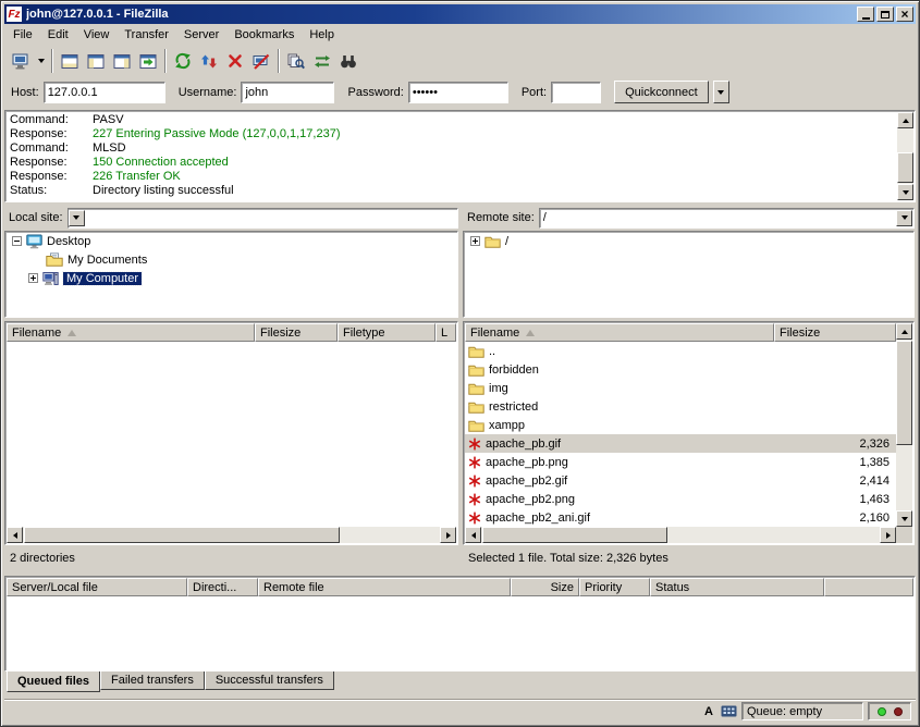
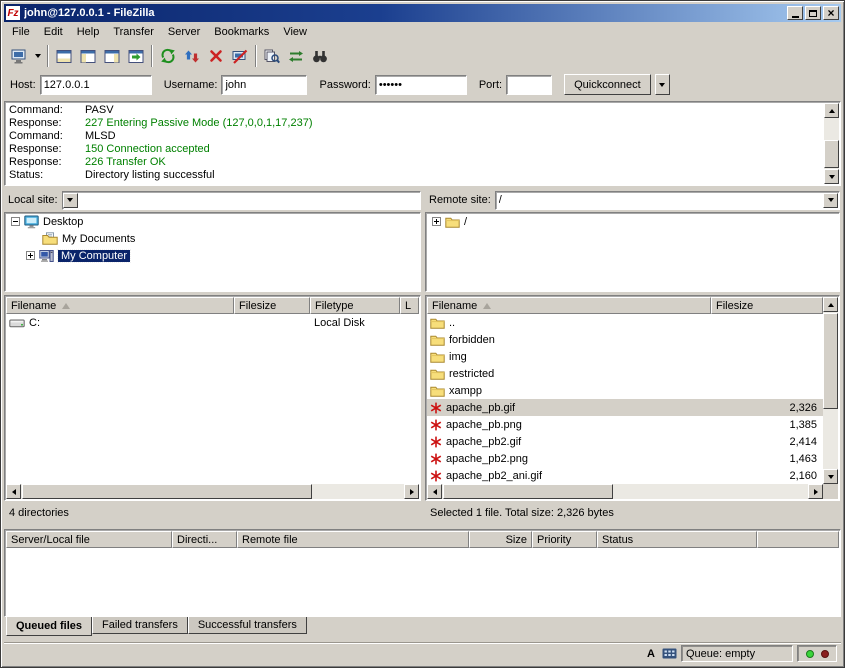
  Fz
  john@127.0.0.1 - FileZilla
  ×
  File
  Edit
- View
+ Help
  Transfer
  Server
  Bookmarks
- Help
+ View
  Host:
  127.0.0.1
  Username:
  john
  Password:
  ••••••
  Port:
  Quickconnect
  Command:
  PASV
  Response:
  227 Entering Passive Mode (127,0,0,1,17,237)
  Command:
  MLSD
  Response:
  150 Connection accepted
  Response:
  226 Transfer OK
  Status:
  Directory listing successful
  Local site:
  Remote site:
  /
  Desktop
  My Documents
  My Computer
  /
  Filename
  Filesize
  Filetype
  L
+ C:
+ Local Disk
  Filename
  Filesize
  ..
  forbidden
  img
  restricted
  xampp
  apache_pb.gif
  2,326
  apache_pb.png
  1,385
  apache_pb2.gif
  2,414
  apache_pb2.png
  1,463
  apache_pb2_ani.gif
  2,160
- 2 directories
+ 4 directories
  Selected 1 file. Total size: 2,326 bytes
  Server/Local file
  Directi...
  Remote file
  Size
  Priority
  Status
  Queued files
  Failed transfers
  Successful transfers
  Queue: empty
